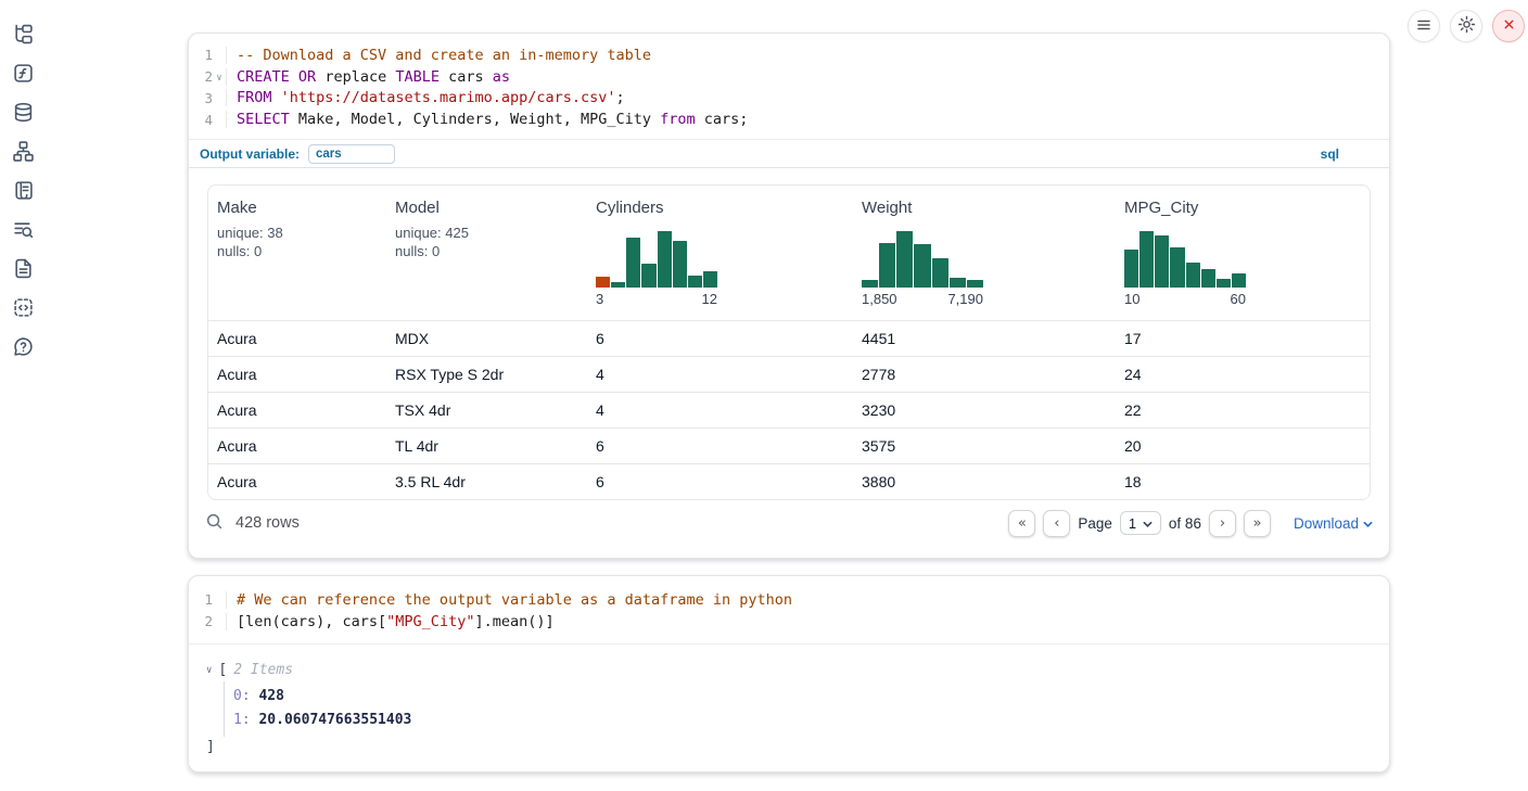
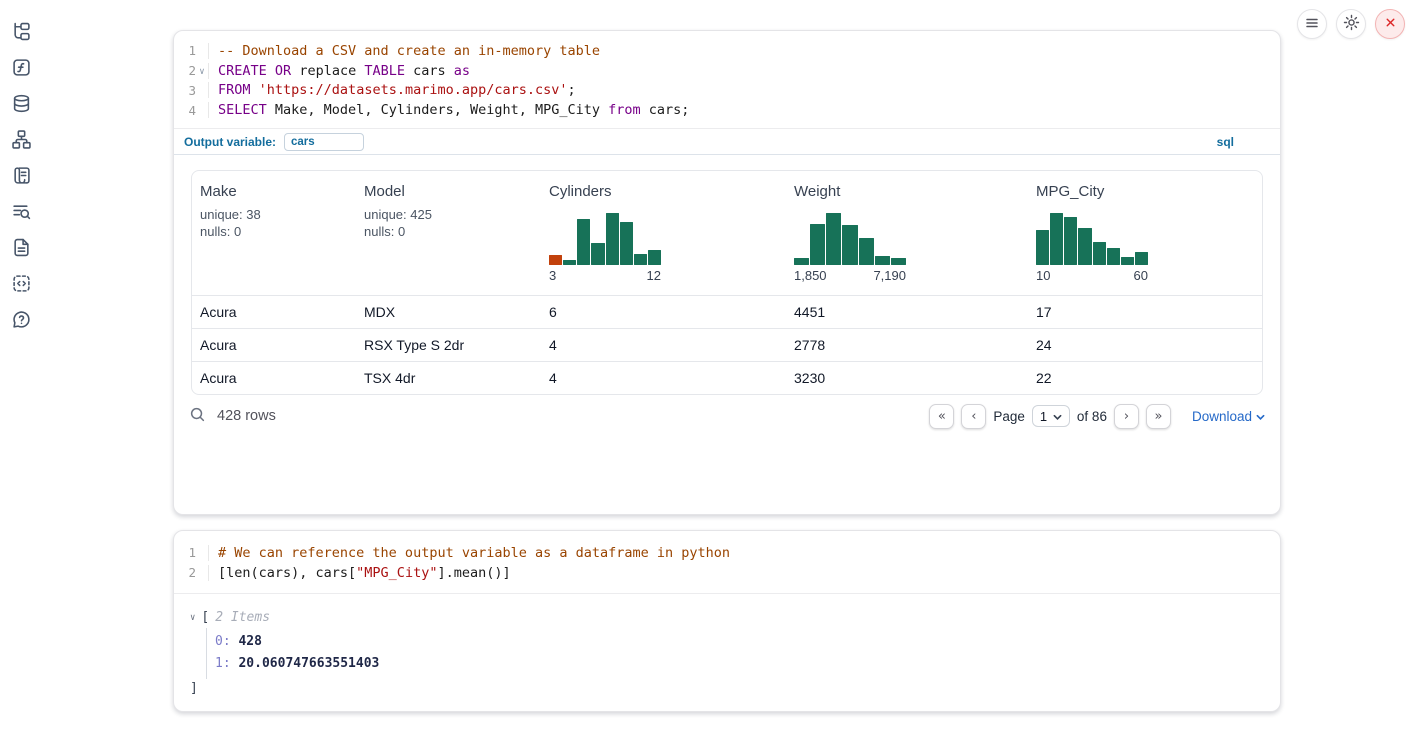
  1
  -- Download a CSV and create an in-memory table
  2
  ∨
  CREATE OR replace TABLE cars as
  3
  FROM 'https://datasets.marimo.app/cars.csv';
  4
  SELECT Make, Model, Cylinders, Weight, MPG_City from cars;
  Output variable:
  cars
  sql
  Makeunique: 38nulls: 0	Modelunique: 425nulls: 0	Cylinders3 12	Weight1,850 7,190	MPG_City10 60
  Acura	MDX	6	4451	17
  Acura	RSX Type S 2dr	4	2778	24
  Acura	TSX 4dr	4	3230	22
- Acura	TL 4dr	6	3575	20
- Acura	3.5 RL 4dr	6	3880	18
  428 rows
  «
  ‹
  Page
  1
  of 86
  ›
  »
  Download
  1
  # We can reference the output variable as a dataframe in python
  2
  [len(cars), cars["MPG_City"].mean()]
  ∨
  [
  2 Items
  0: 428
  1: 20.060747663551403
  ]
